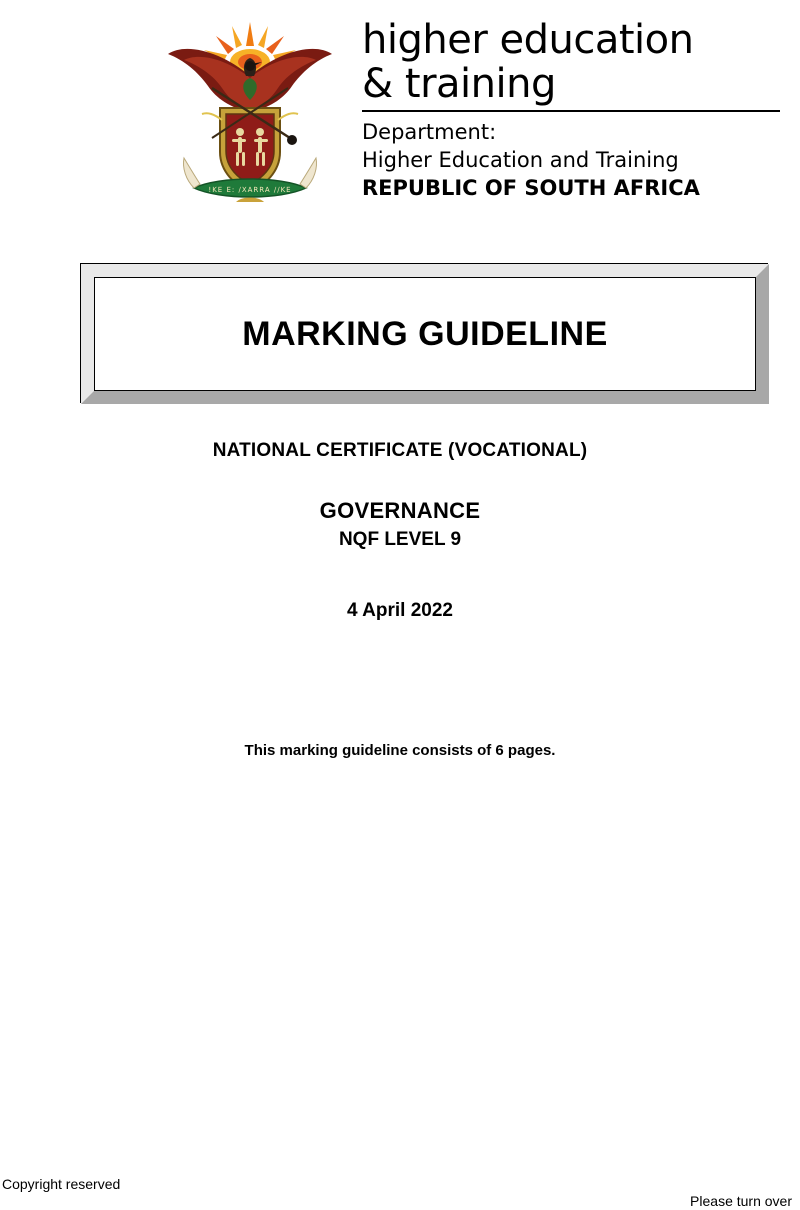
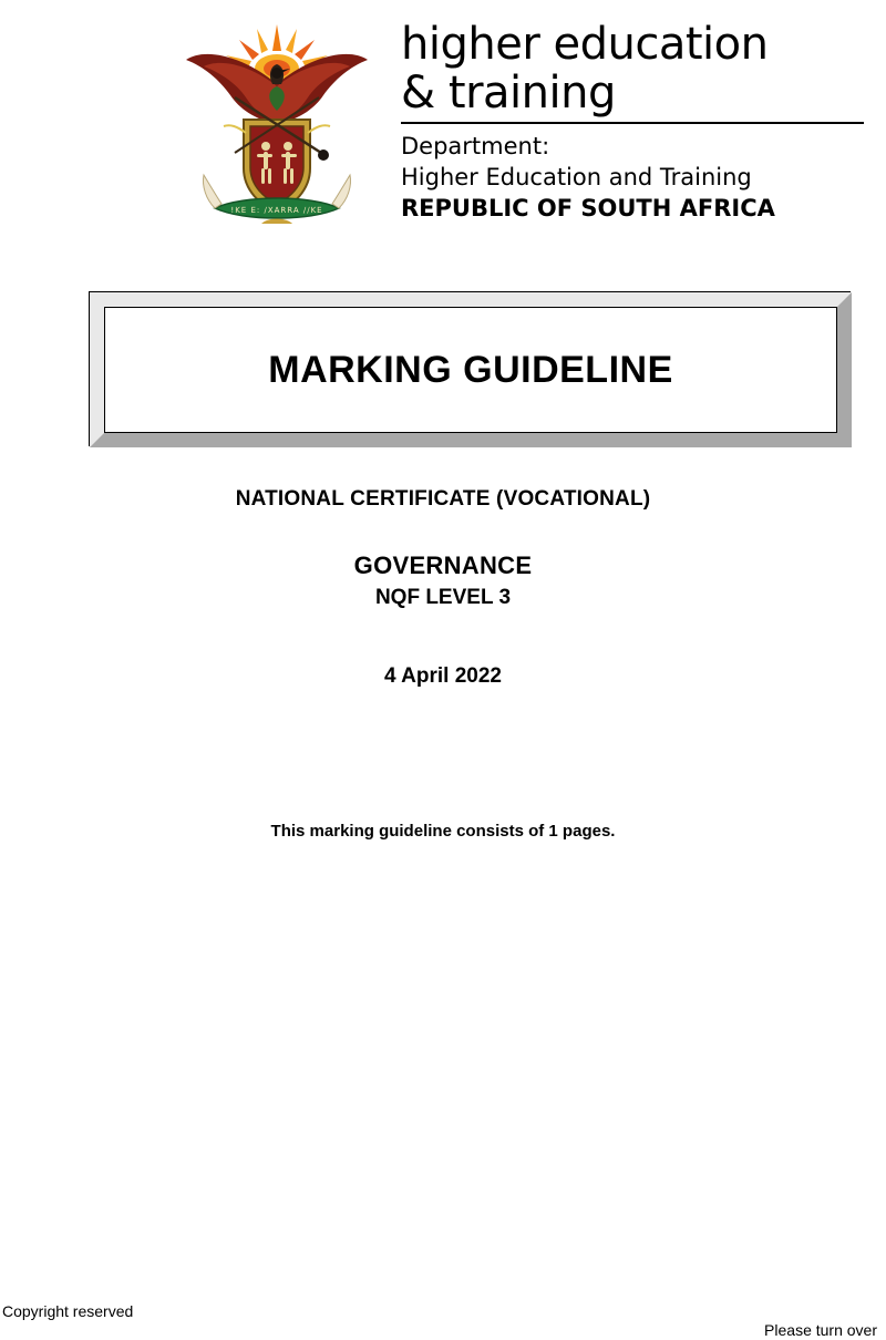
  !KE E: /XARRA //KE
  higher education
  & training
  Department:
  Higher Education and Training
  REPUBLIC OF SOUTH AFRICA
  MARKING GUIDELINE
  NATIONAL CERTIFICATE (VOCATIONAL)
  GOVERNANCE
- NQF LEVEL 9
+ NQF LEVEL 3
  4 April 2022
- This marking guideline consists of 6 pages.
+ This marking guideline consists of 1 pages.
  Copyright reserved
  Please turn over
